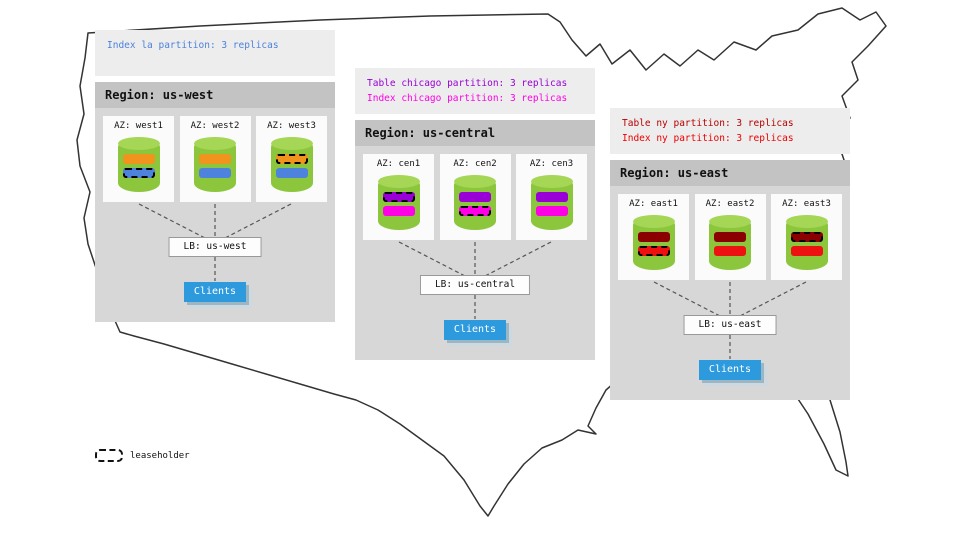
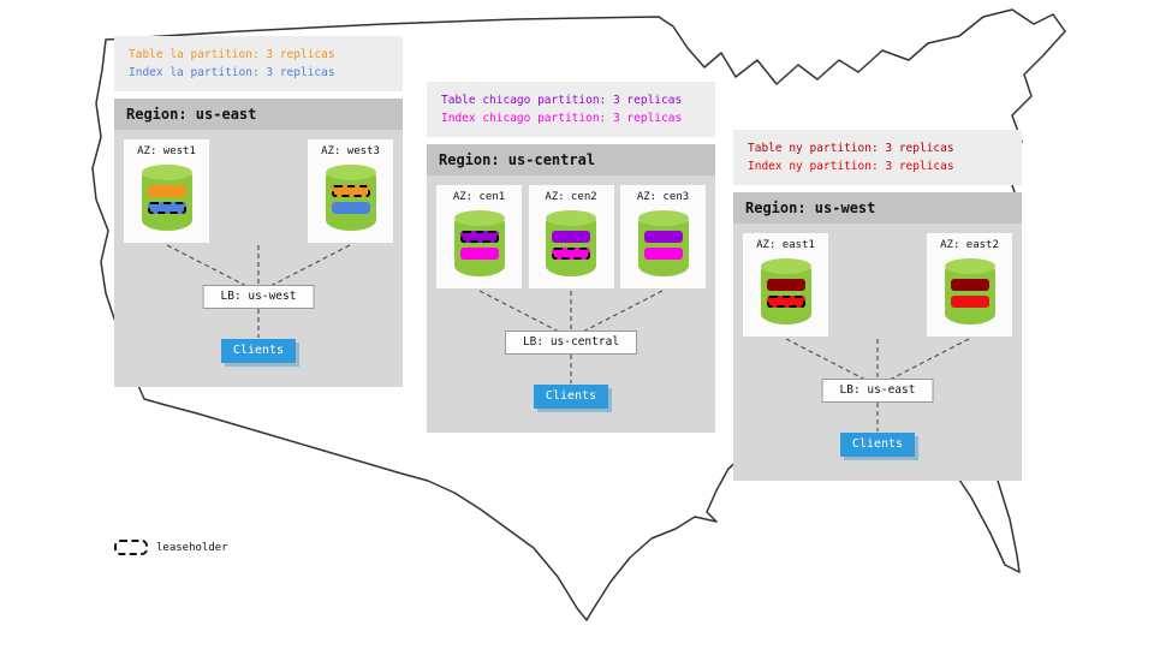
+ Table la partition: 3 replicas
  Index la partition: 3 replicas
- Region: us-west
+ Region: us-east
  AZ: west1
- AZ: west2
  AZ: west3
  LB: us-west
  Clients
  Table chicago partition: 3 replicas
  Index chicago partition: 3 replicas
  Region: us-central
  AZ: cen1
  AZ: cen2
  AZ: cen3
  LB: us-central
  Clients
  Table ny partition: 3 replicas
  Index ny partition: 3 replicas
- Region: us-east
+ Region: us-west
  AZ: east1
  AZ: east2
- AZ: east3
  LB: us-east
  Clients
  leaseholder
